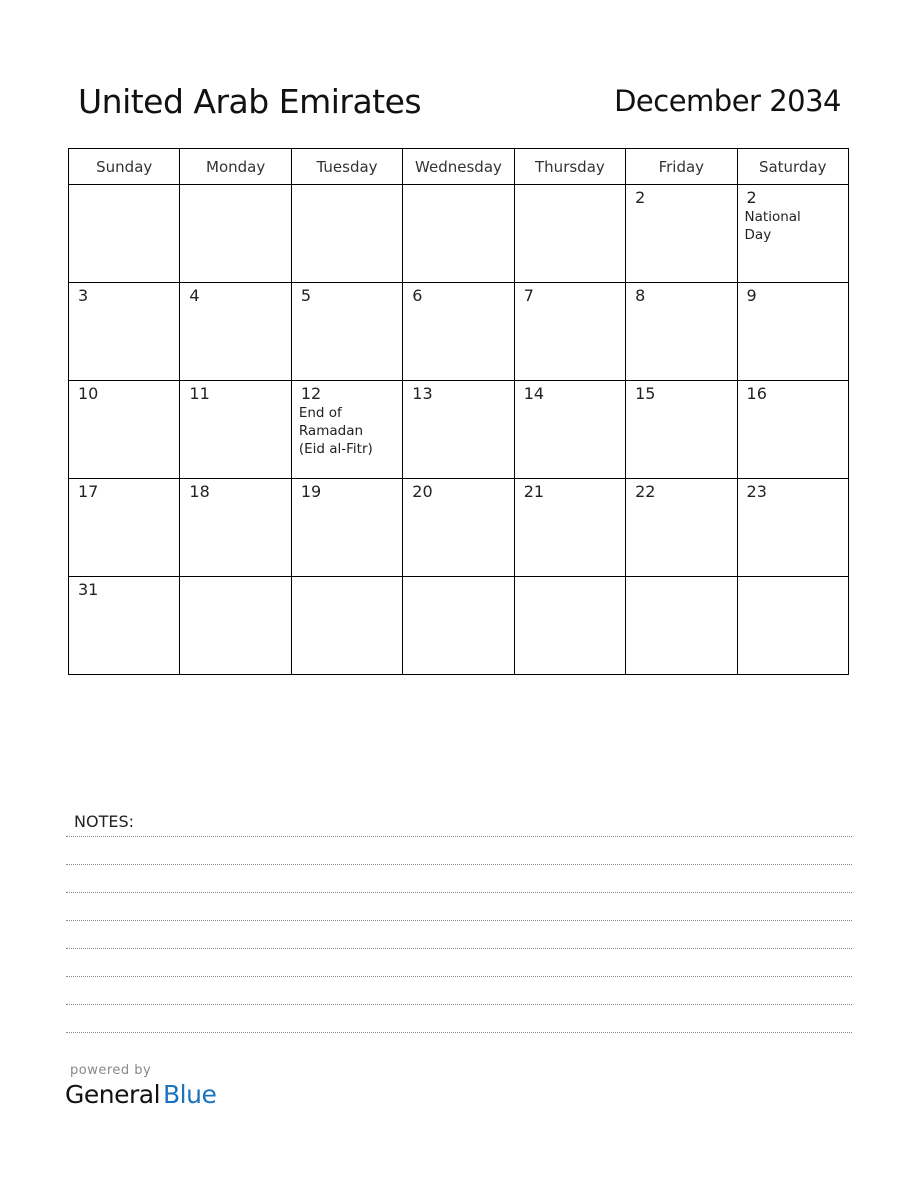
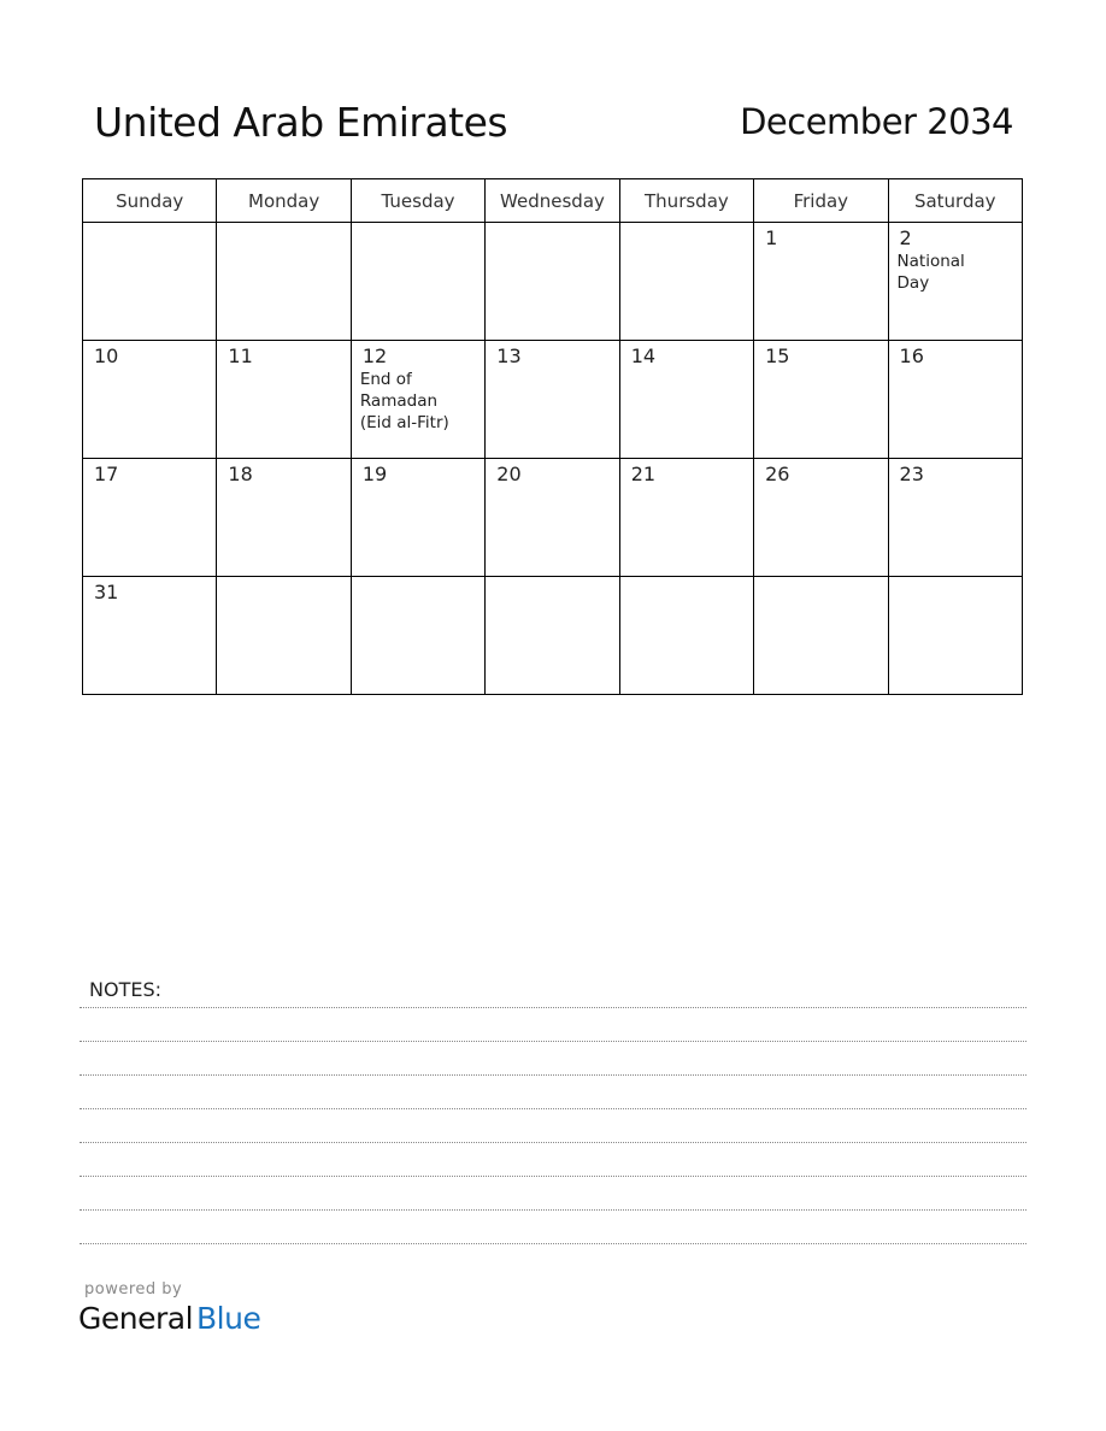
  United Arab Emirates
  December 2034
  Sunday	Monday	Tuesday	Wednesday	Thursday	Friday	Saturday
- 					2	2National Day
+ 					1	2National Day
- 3	4	5	6	7	8	9
  10	11	12End of Ramadan (Eid al-Fitr)	13	14	15	16
- 17	18	19	20	21	22	23
+ 17	18	19	20	21	26	23
  31
  NOTES:
  powered by
  GeneralBlue
